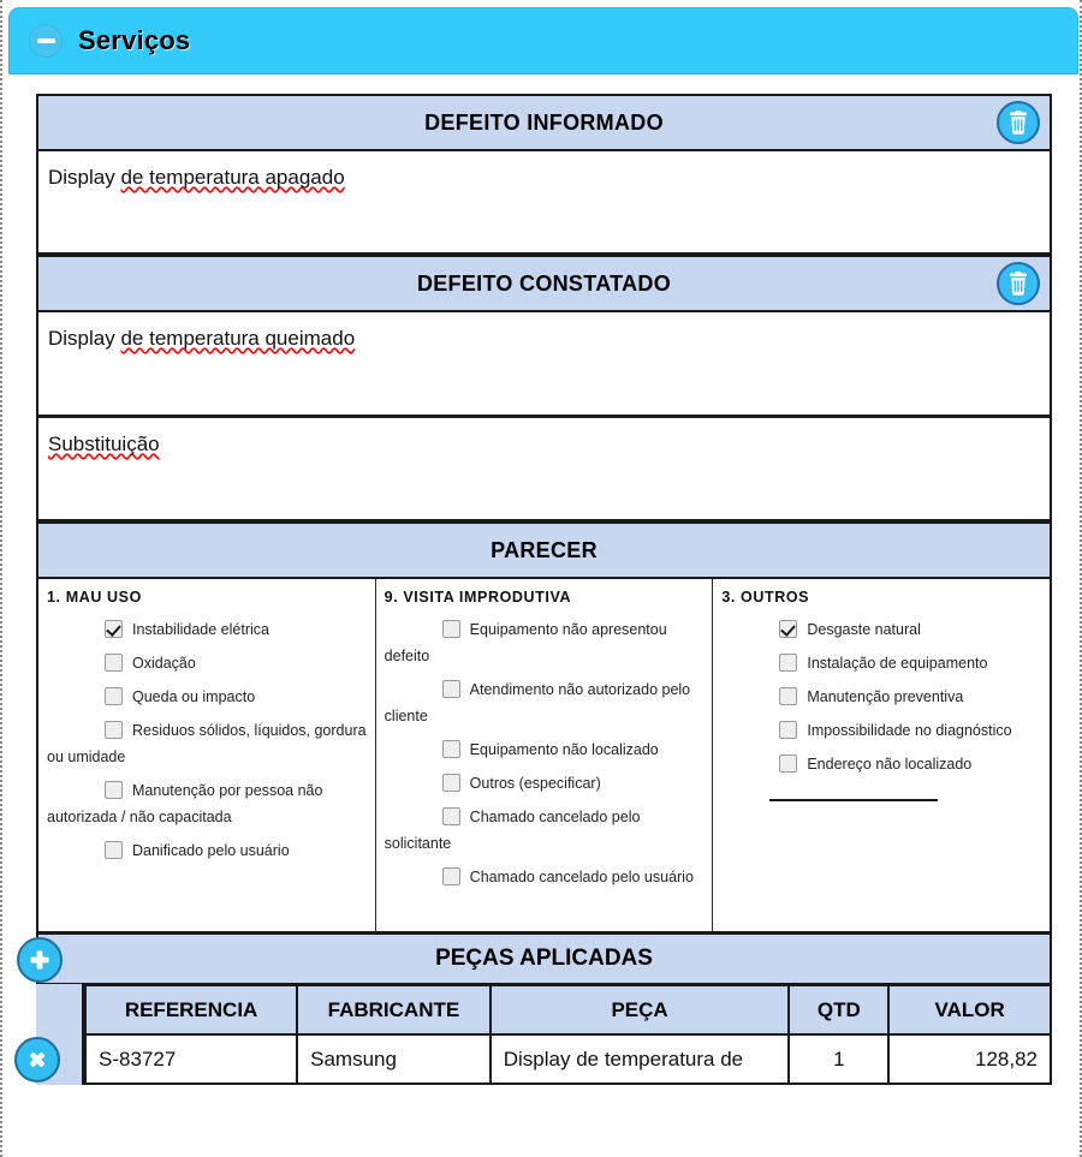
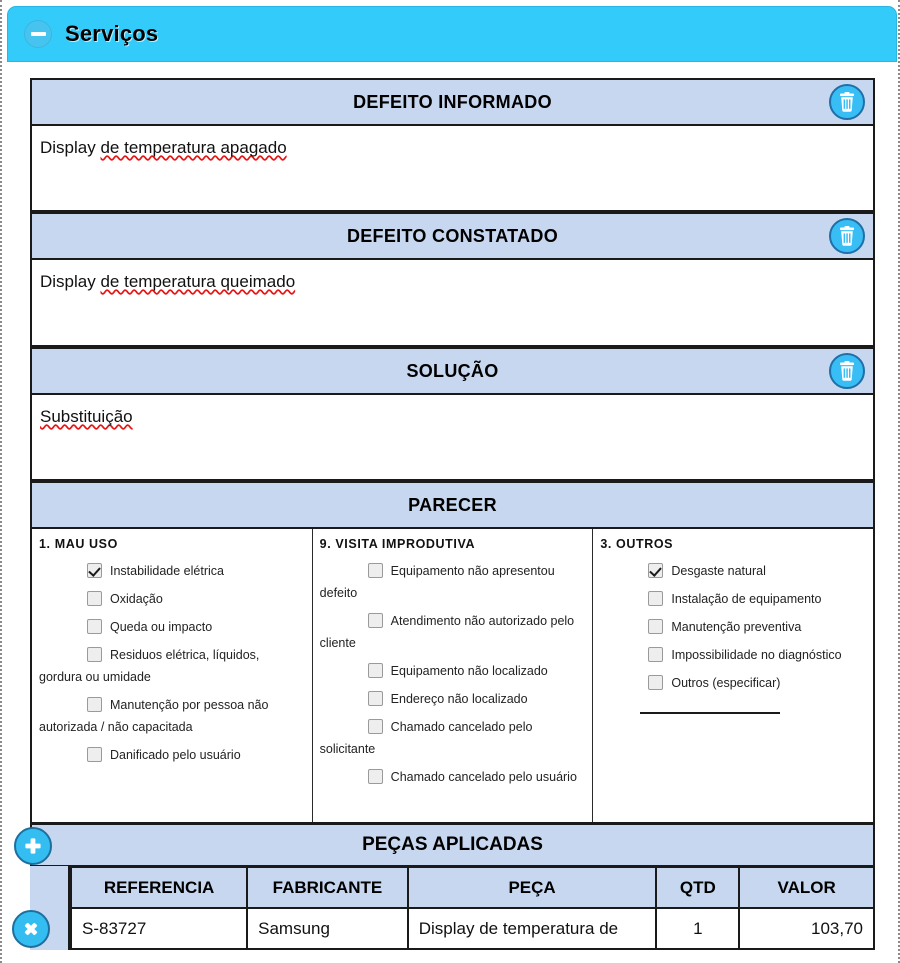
  Serviços
  DEFEITO INFORMADO
  Display de temperatura apagado
  DEFEITO CONSTATADO
  Display de temperatura queimado
+ SOLUÇÃO
  Substituição
  PARECER
  1. MAU USO
  Instabilidade elétrica
  Oxidação
  Queda ou impacto
- Residuos sólidos, líquidos, gordura ou umidade
+ Residuos elétrica, líquidos, gordura ou umidade
  Manutenção por pessoa não autorizada / não capacitada
  Danificado pelo usuário
  9. VISITA IMPRODUTIVA
  Equipamento não apresentou defeito
  Atendimento não autorizado pelo cliente
  Equipamento não localizado
- Outros (especificar)
+ Endereço não localizado
  Chamado cancelado pelo solicitante
  Chamado cancelado pelo usuário
  3. OUTROS
  Desgaste natural
  Instalação de equipamento
  Manutenção preventiva
  Impossibilidade no diagnóstico
- Endereço não localizado
+ Outros (especificar)
  PEÇAS APLICADAS
  REFERENCIA	FABRICANTE	PEÇA	QTD	VALOR
- S-83727	Samsung	Display de temperatura de	1	128,82
+ S-83727	Samsung	Display de temperatura de	1	103,70
